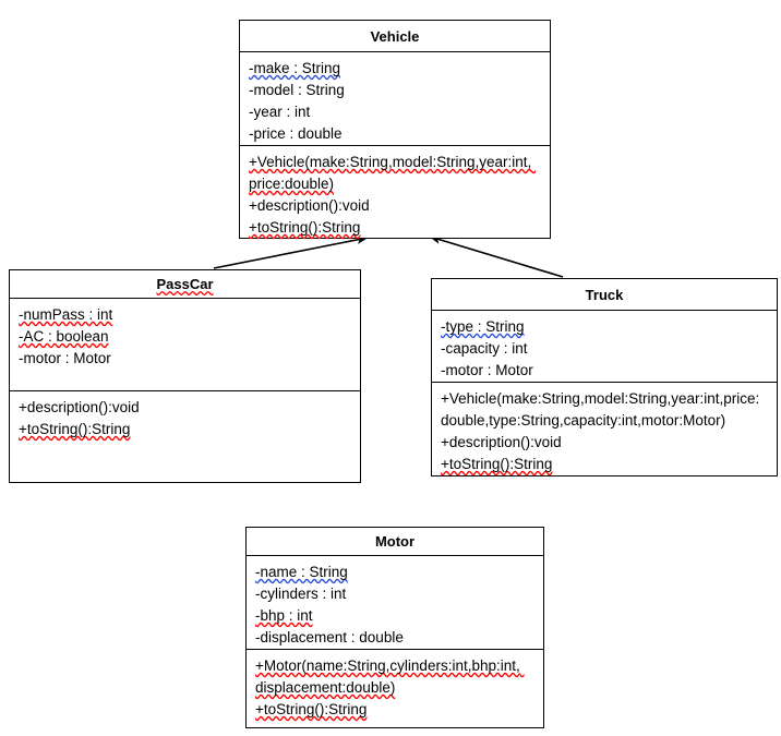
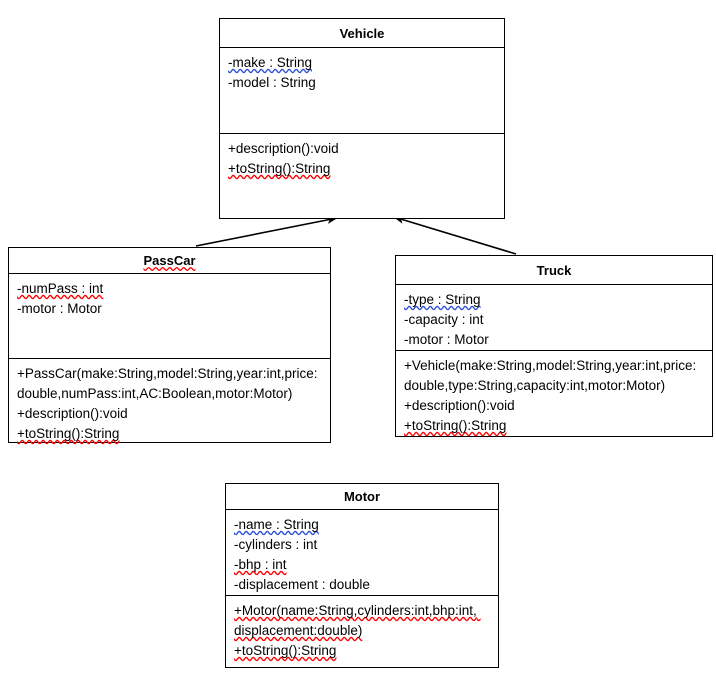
  Vehicle
  -make : String
  -model : String
- -year : int
- -price : double
- +Vehicle(make:String,model:String,year:int, price:double)
  +description():void
  +toString():String
  PassCar
  -numPass : int
- -AC : boolean
  -motor : Motor
+ +PassCar(make:String,model:String,year:int,price: double,numPass:int,AC:Boolean,motor:Motor)
  +description():void
  +toString():String
  Truck
  -type : String
  -capacity : int
  -motor : Motor
  +Vehicle(make:String,model:String,year:int,price: double,type:String,capacity:int,motor:Motor)
  +description():void
  +toString():String
  Motor
  -name : String
  -cylinders : int
  -bhp : int
  -displacement : double
  +Motor(name:String,cylinders:int,bhp:int, displacement:double)
  +toString():String
